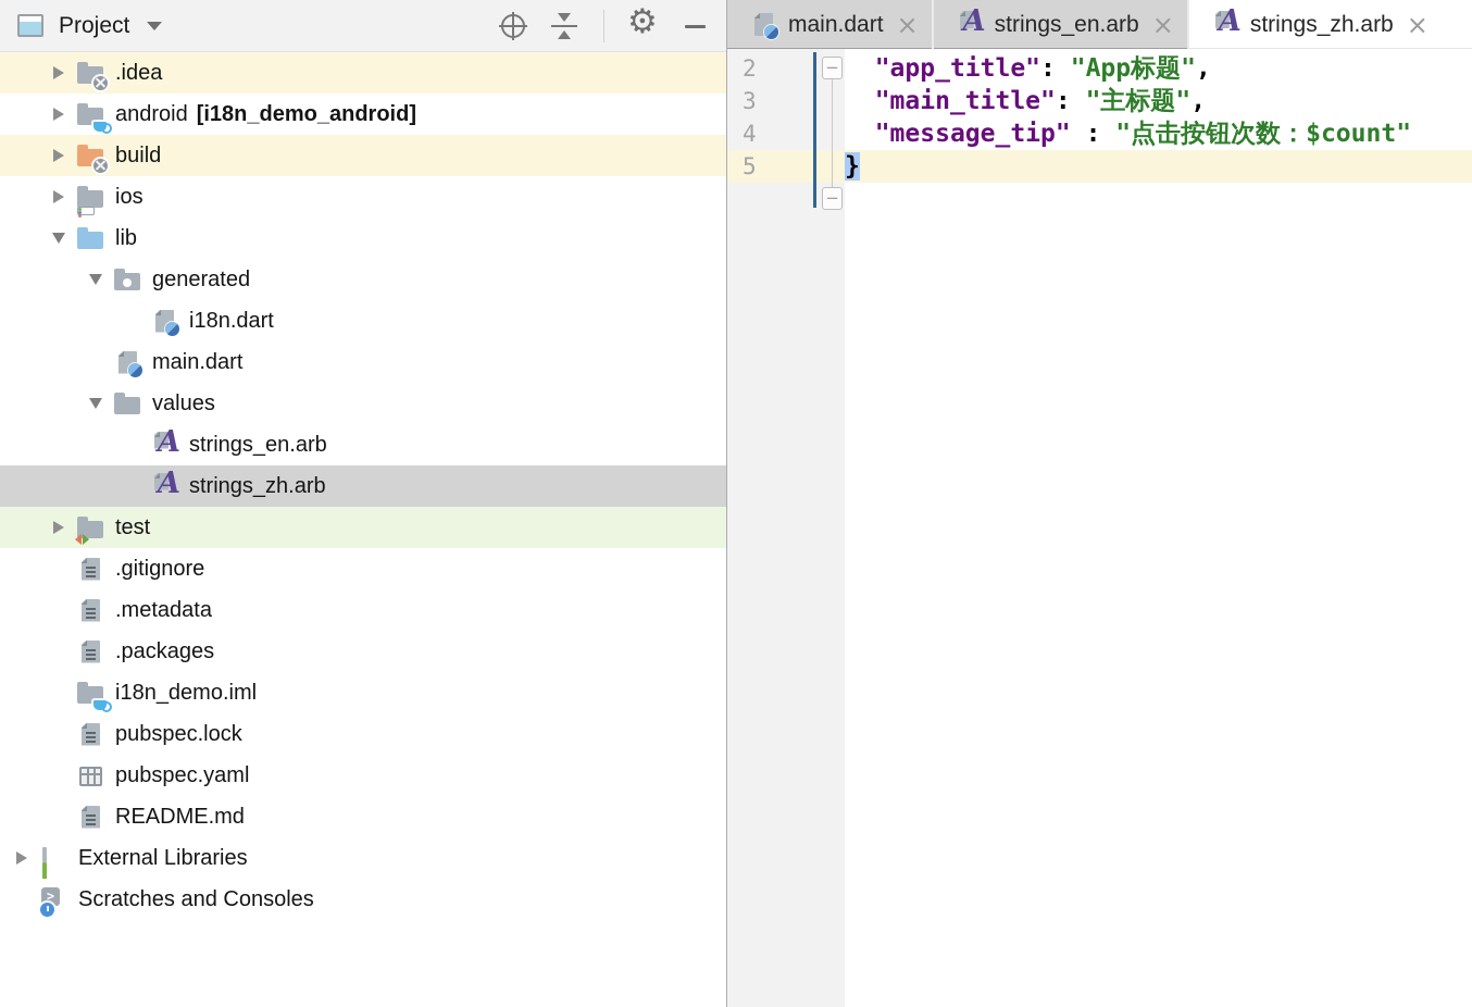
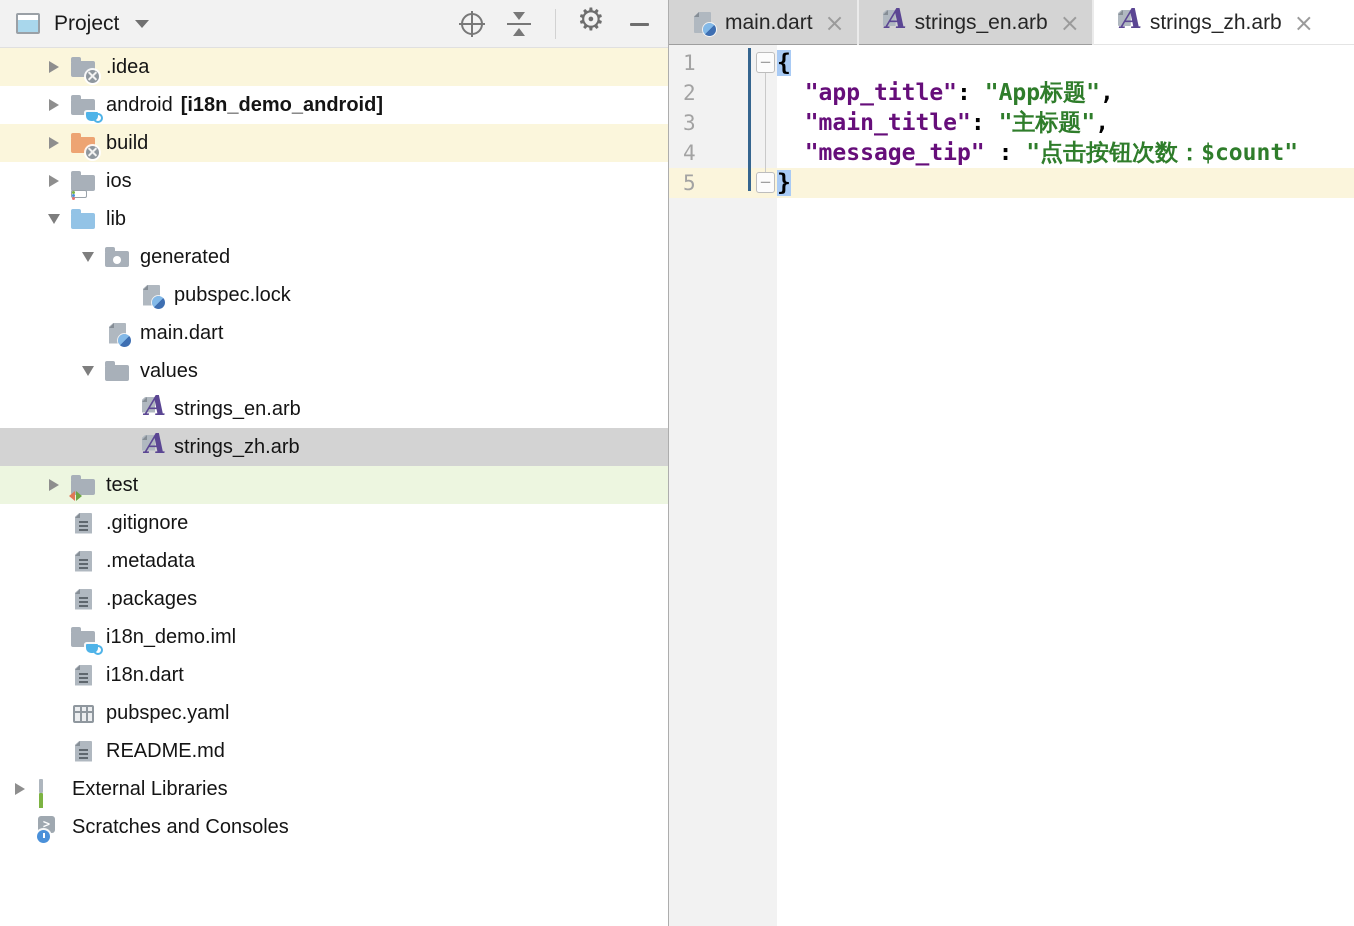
  Project
  .idea
  android
  [i18n_demo_android]
  build
  ios
  lib
  generated
- i18n.dart
+ pubspec.lock
  main.dart
  values
  A
  strings_en.arb
  A
  strings_zh.arb
  test
  .gitignore
  .metadata
  .packages
  i18n_demo.iml
- pubspec.lock
+ i18n.dart
  pubspec.yaml
  README.md
  External Libraries
  >
  Scratches and Consoles
  main.dart
  ×
  A
  strings_en.arb
  ×
  A
  strings_zh.arb
  ×
+ 1
+ {
  2
  "app_title": "App标题",
  3
  "main_title": "主标题",
  4
  "message_tip" : "点击按钮次数：$count"
  5
  }
  −
  −
